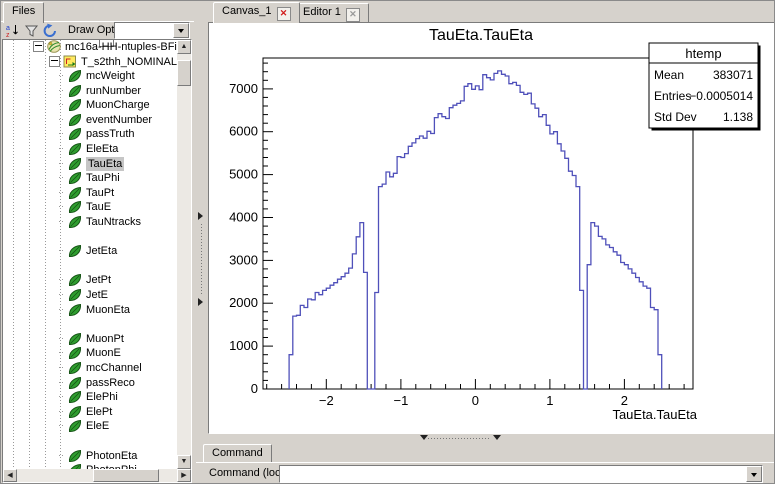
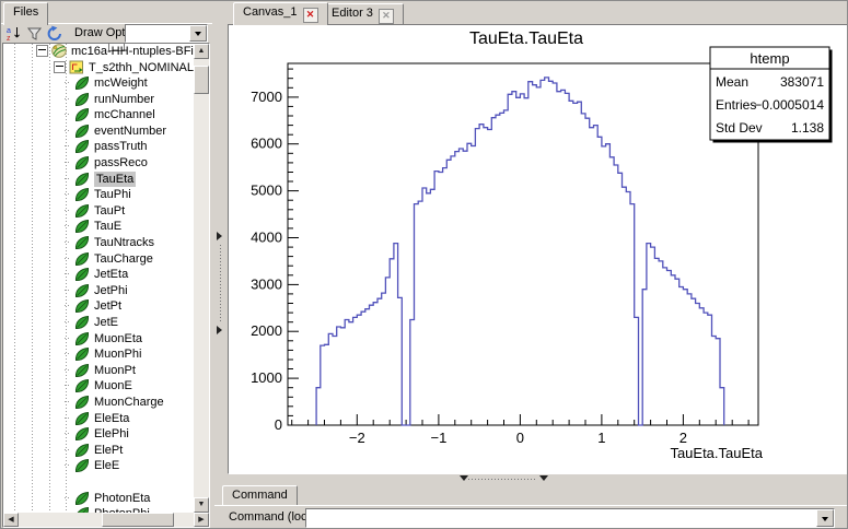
  Files
  T_s2thh_NOMINAL
  mcWeight
  runNumber
- MuonCharge
+ mcChannel
  eventNumber
  passTruth
- EleEta
+ passReco
  TauEta
  TauPhi
  TauPt
  TauE
  TauNtracks
+ TauCharge
  JetEta
+ JetPhi
  JetPt
  JetE
  MuonEta
+ MuonPhi
  MuonPt
  MuonE
- mcChannel
+ MuonCharge
- passReco
+ EleEta
  ElePhi
  ElePt
  EleE
  PhotonEta
  Canvas_1 ✕
- Editor 1 ✕
+ Editor 3 ✕
  TauEta.TauEta
  −2
  −1
  0
  1
  2
  0
  1000
  2000
  3000
  4000
  5000
  6000
  7000
  TauEta.TauEta
  htemp
  Mean
  383071
  Entries
  −0.0005014
  Std Dev
  1.138
  Command
  Command (loc
